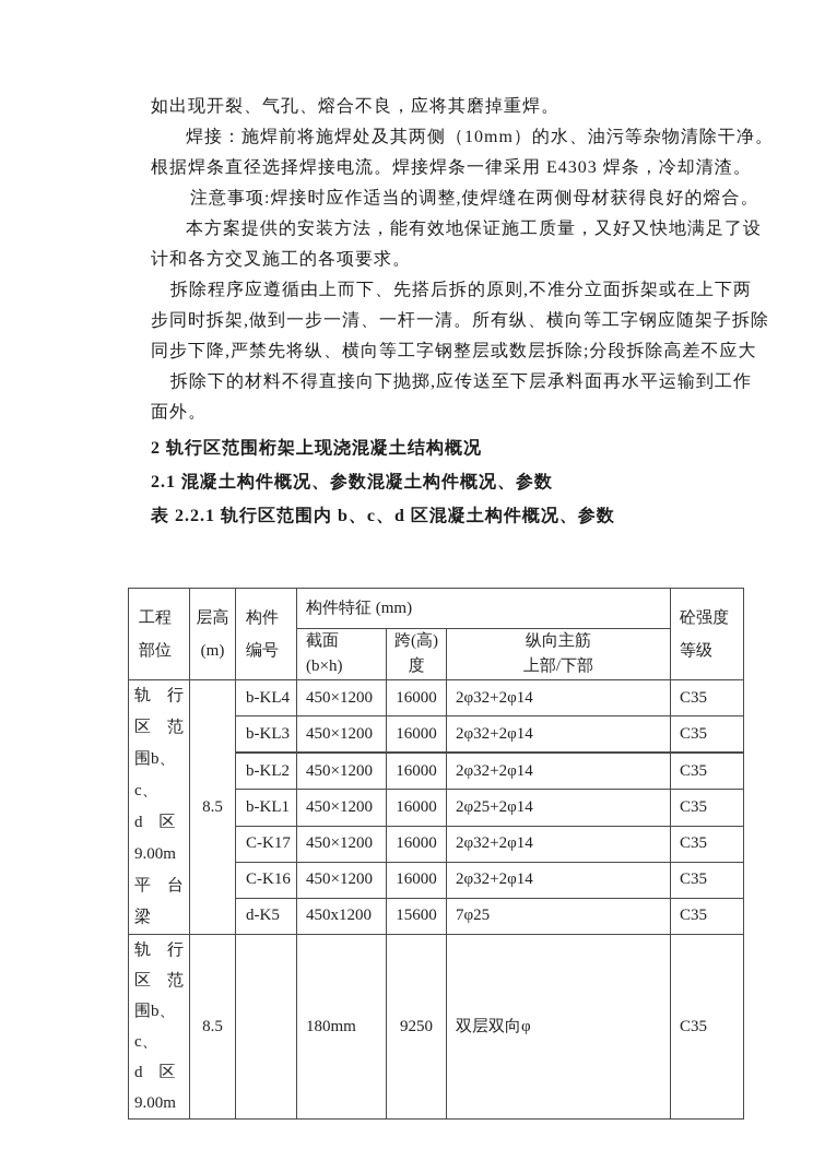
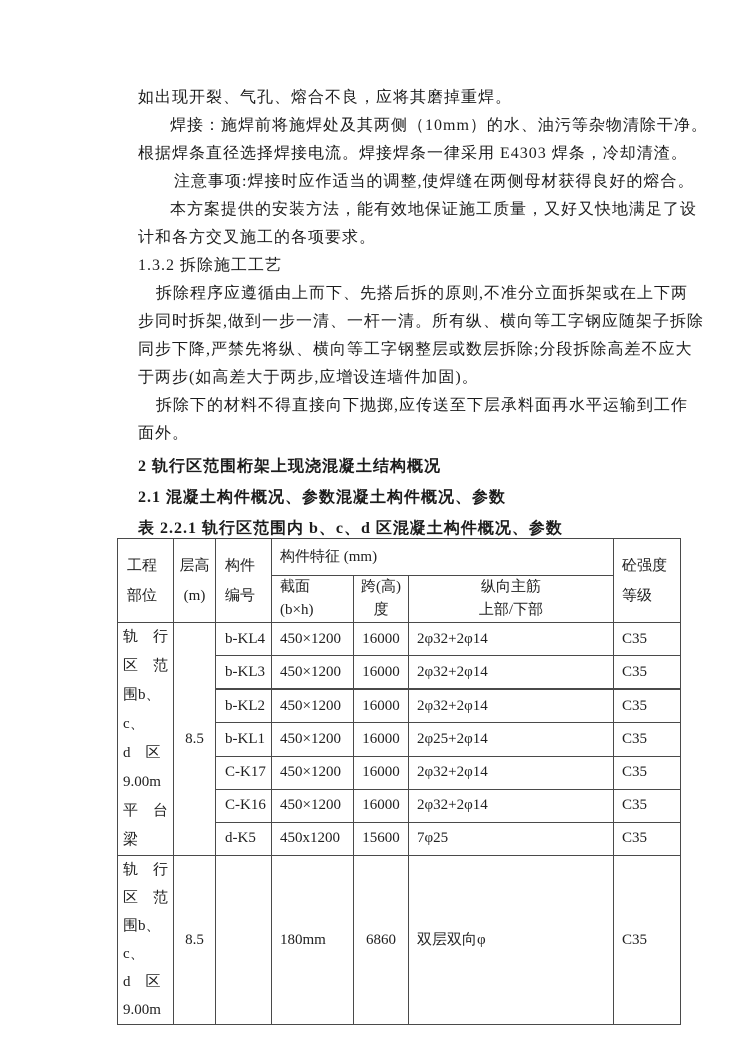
  如出现开裂、气孔、熔合不良，应将其磨掉重焊。
  焊接：施焊前将施焊处及其两侧（10mm）的水、油污等杂物清除干净。
  根据焊条直径选择焊接电流。焊接焊条一律采用 E4303 焊条，冷却清渣。
  注意事项:焊接时应作适当的调整,使焊缝在两侧母材获得良好的熔合。
  本方案提供的安装方法，能有效地保证施工质量，又好又快地满足了设
  计和各方交叉施工的各项要求。
+ 1.3.2 拆除施工工艺
  拆除程序应遵循由上而下、先搭后拆的原则,不准分立面拆架或在上下两
  步同时拆架,做到一步一清、一杆一清。所有纵、横向等工字钢应随架子拆除
  同步下降,严禁先将纵、横向等工字钢整层或数层拆除;分段拆除高差不应大
+ 于两步(如高差大于两步,应增设连墙件加固)。
  拆除下的材料不得直接向下抛掷,应传送至下层承料面再水平运输到工作
  面外。
  2 轨行区范围桁架上现浇混凝土结构概况
  2.1 混凝土构件概况、参数混凝土构件概况、参数
  表 2.2.1 轨行区范围内 b、c、d 区混凝土构件概况、参数
  工程 部位	层高 (m)	构件 编号	构件特征 (mm)	砼强度 等级
  截面 (b×h)	跨(高) 度	纵向主筋 上部/下部
  轨 行 区 范 围b、c、 d 区 9.00m 平 台 梁	8.5	b-KL4	450×1200	16000	2φ32+2φ14	C35
  b-KL3	450×1200	16000	2φ32+2φ14	C35
  b-KL2	450×1200	16000	2φ32+2φ14	C35
  b-KL1	450×1200	16000	2φ25+2φ14	C35
  C-K17	450×1200	16000	2φ32+2φ14	C35
  C-K16	450×1200	16000	2φ32+2φ14	C35
  d-K5	450x1200	15600	7φ25	C35
- 轨 行 区 范 围b、c、 d 区 9.00m	8.5		180mm	9250	双层双向φ	C35
+ 轨 行 区 范 围b、c、 d 区 9.00m	8.5		180mm	6860	双层双向φ	C35
